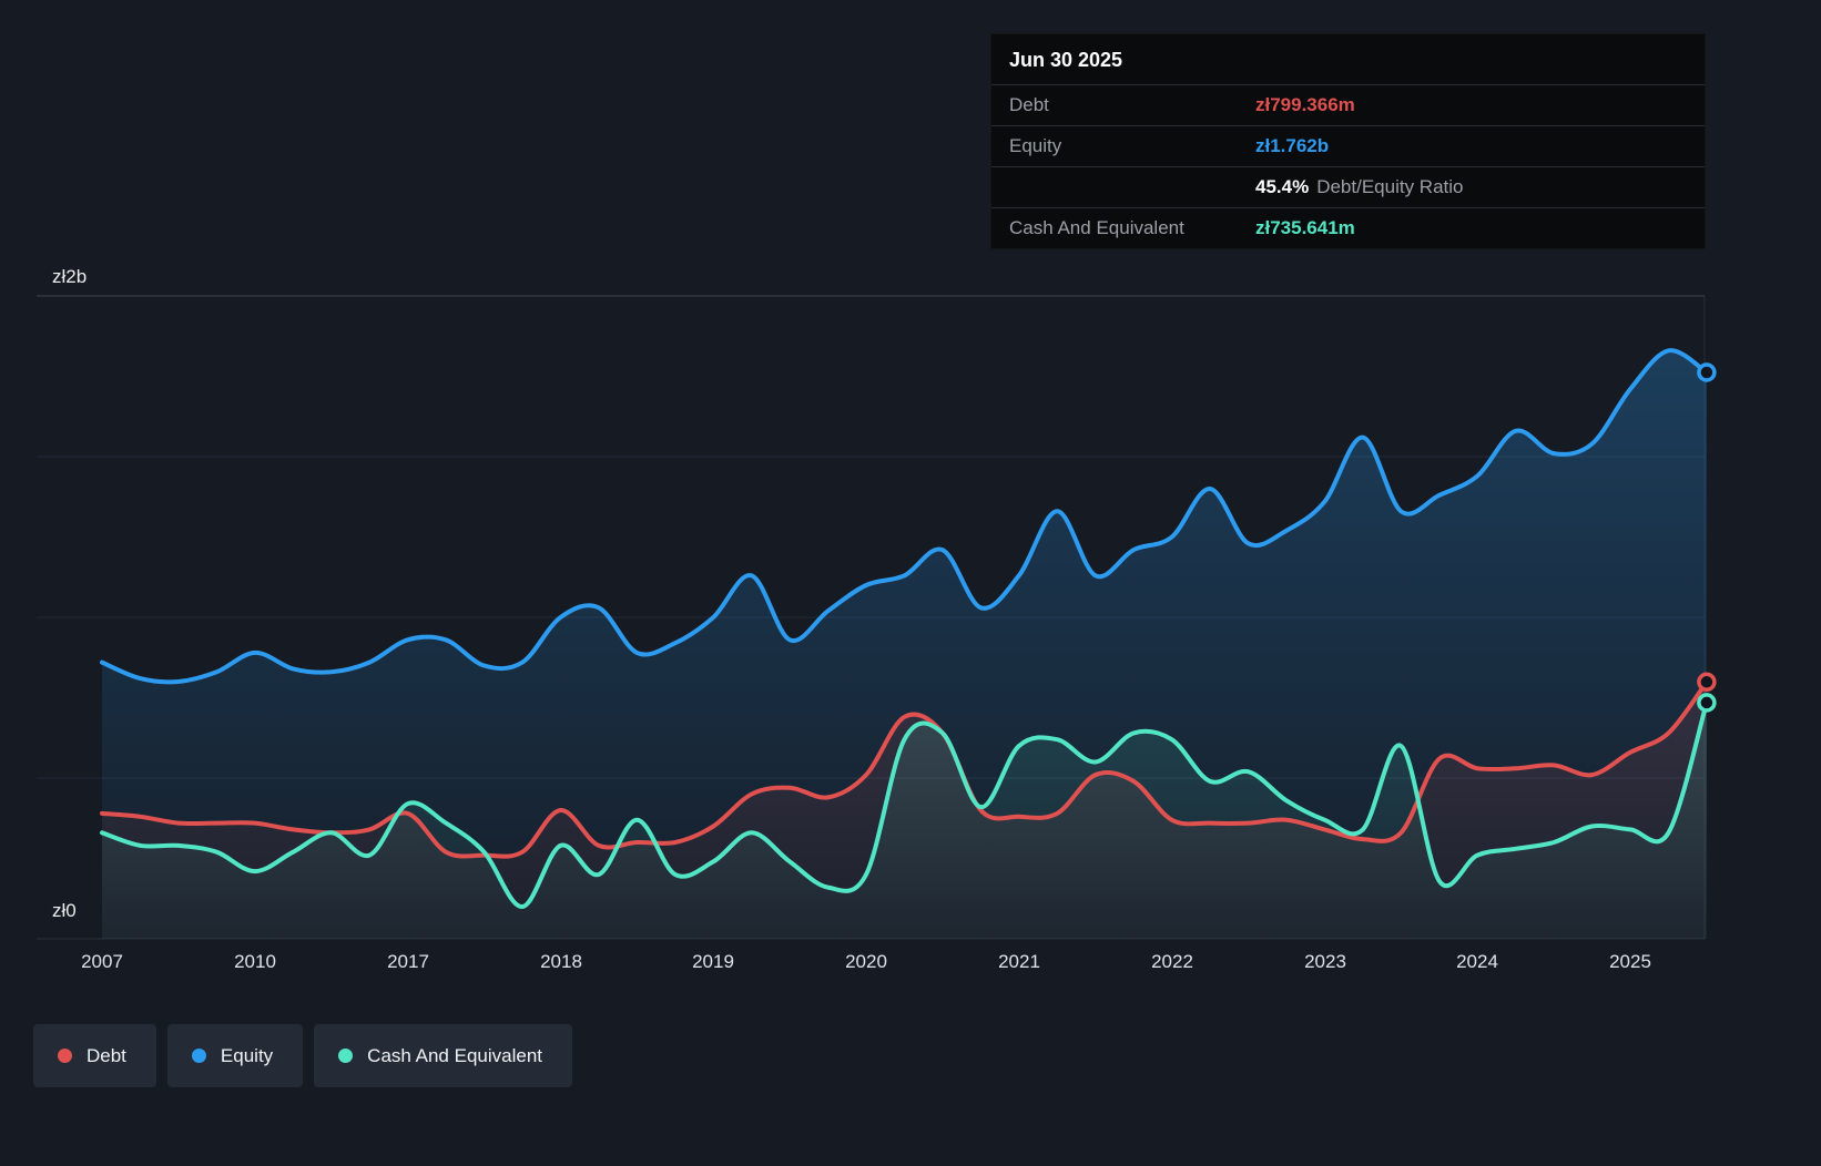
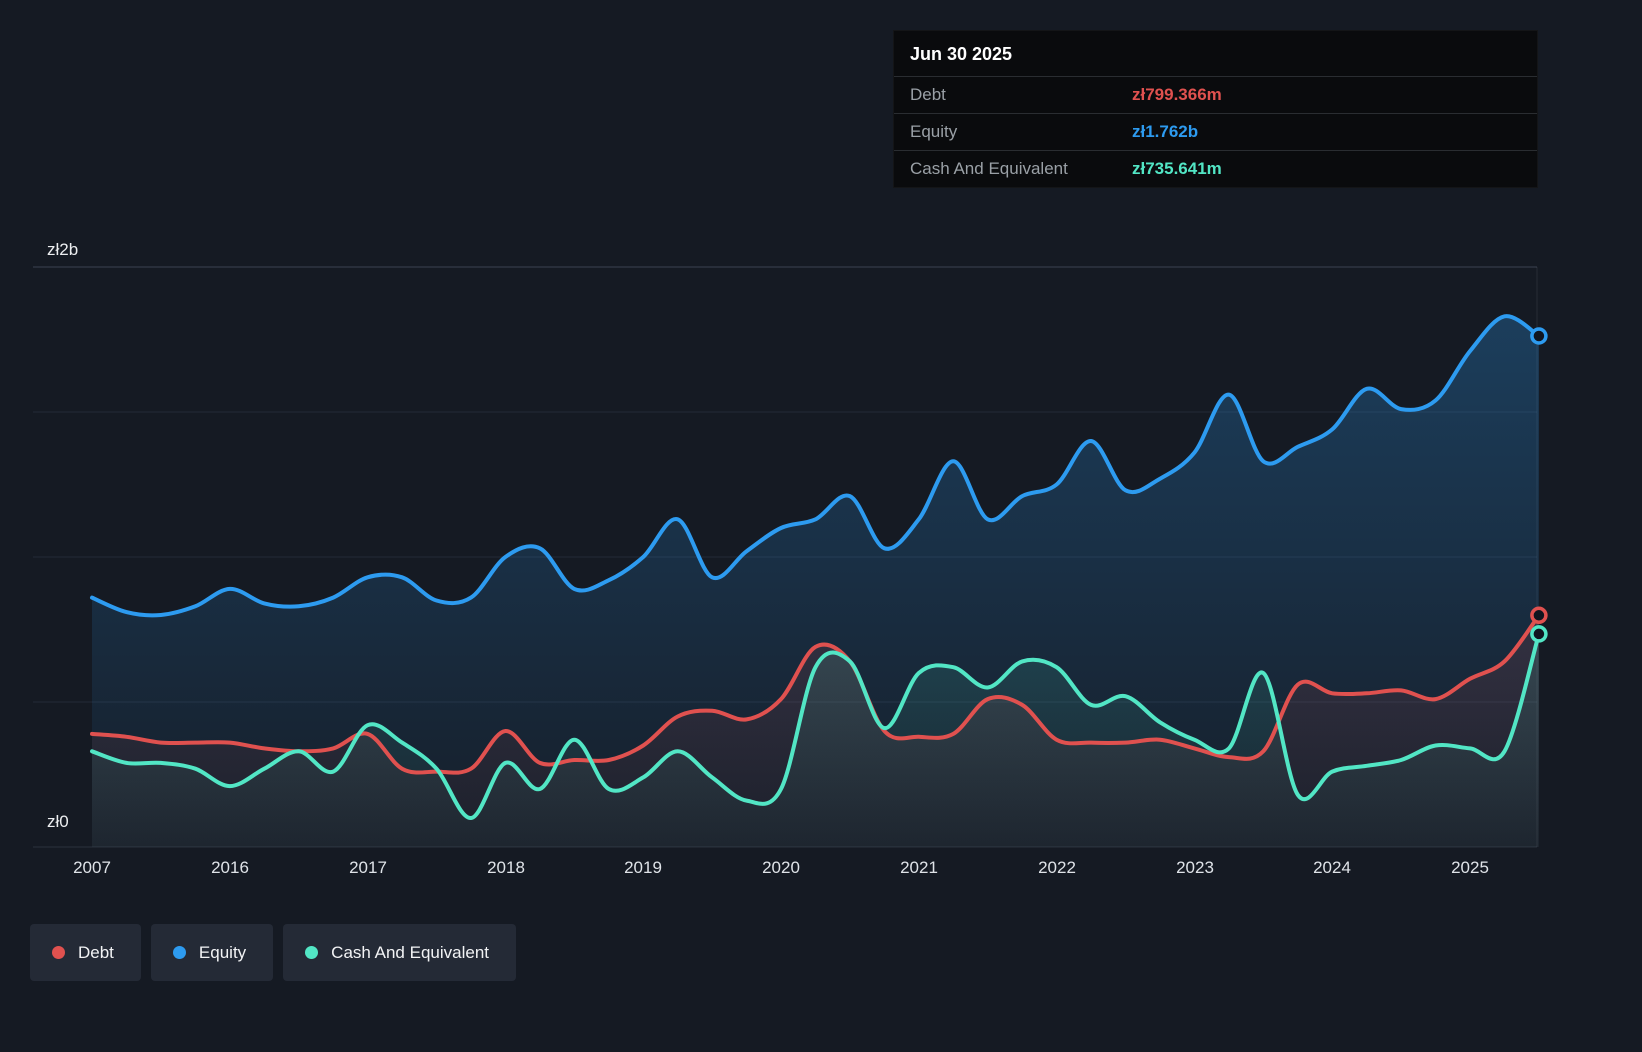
  zł2b
  zł0
  2007
- 2010
+ 2016
  2017
  2018
  2019
  2020
  2021
  2022
  2023
  2024
  2025
  Jun 30 2025
  Debt
  zł799.366m
  Equity
  zł1.762b
- 45.4%
- Debt/Equity Ratio
  Cash And Equivalent
  zł735.641m
  Debt
  Equity
  Cash And Equivalent
